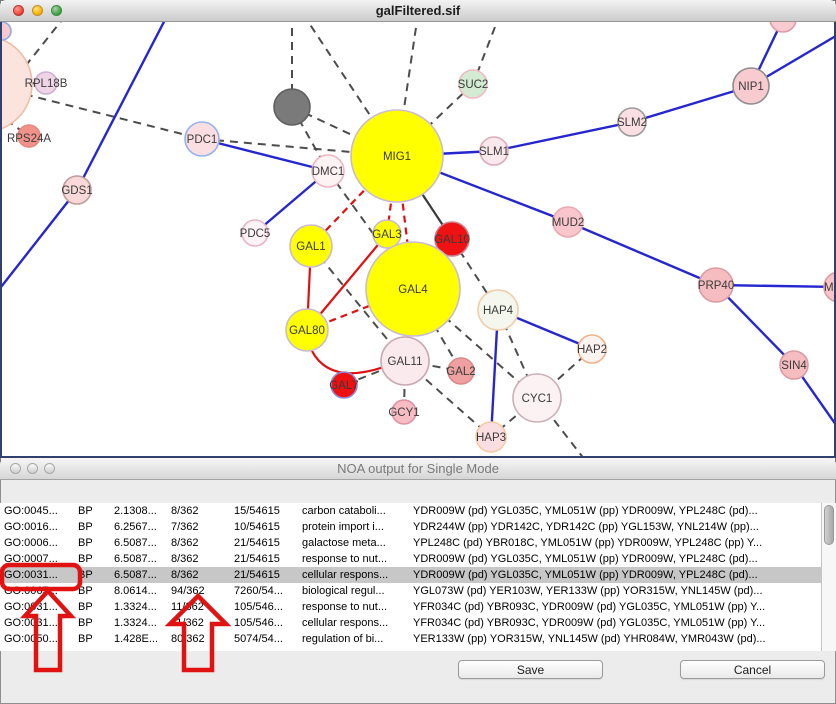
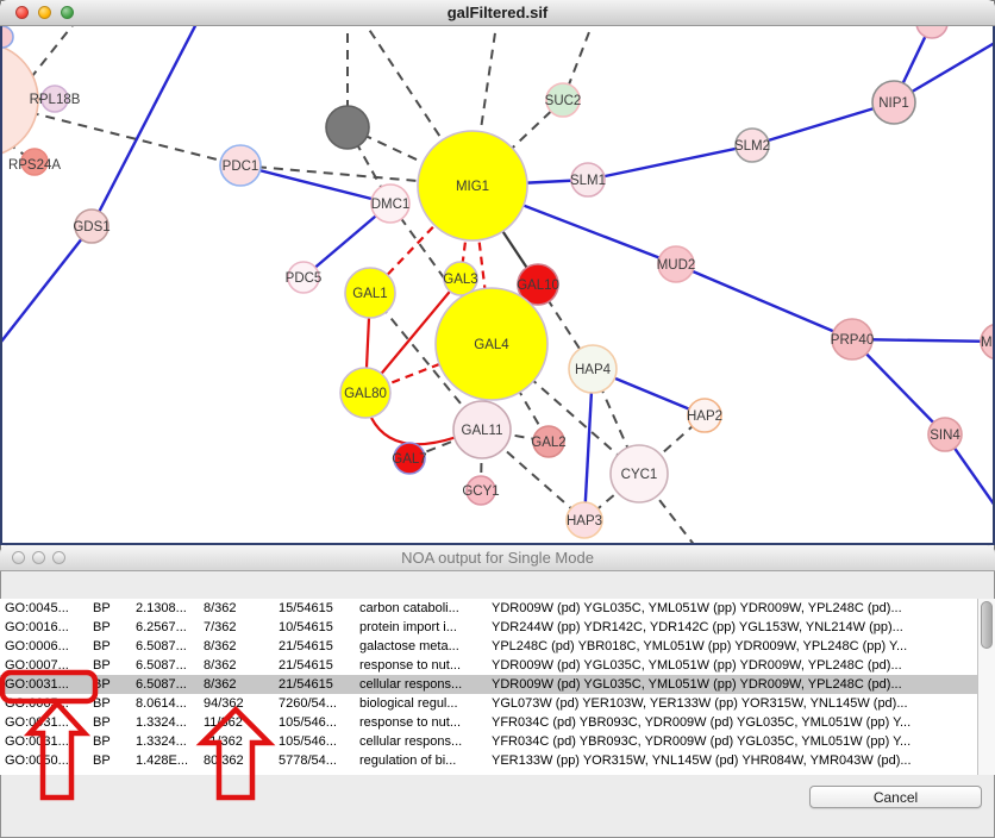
  galFiltered.sif
  RPL18B
  RPS24A
  GDS1
  PDC1
  DMC1
  MIG1
  SUC2
  SLM1
  SLM2
  NIP1
  MUD2
  PRP40
  SIN4
  PDC5
  GAL1
  GAL3
  GAL10
  GAL4
  GAL80
  HAP4
  GAL11
  GAL2
  GAL7
  GCY1
  CYC1
  HAP2
  HAP3
  NOA output for Single Mode
  GO:0045...
  BP
  2.1308...
  8/362
  15/54615
  carbon cataboli...
  YDR009W (pd) YGL035C, YML051W (pp) YDR009W, YPL248C (pd)...
  GO:0016...
  BP
  6.2567...
  7/362
  10/54615
  protein import i...
  YDR244W (pp) YDR142C, YDR142C (pp) YGL153W, YNL214W (pp)...
  GO:0006...
  BP
  6.5087...
  8/362
  21/54615
  galactose meta...
  YPL248C (pd) YBR018C, YML051W (pp) YDR009W, YPL248C (pp) Y...
  GO:0007...
  BP
  6.5087...
  8/362
  21/54615
  response to nut...
  YDR009W (pd) YGL035C, YML051W (pp) YDR009W, YPL248C (pd)...
  GO:0031...
  6.5087...
  8/362
  21/54615
  cellular respons...
  YDR009W (pd) YGL035C, YML051W (pp) YDR009W, YPL248C (pd)...
  BP
  8.0614...
  94/362
  7260/54...
  biological regul...
  YGL073W (pd) YER103W, YER133W (pp) YOR315W, YNL145W (pd)...
  GO:031...
  BP
  1.3324...
  105/546...
  response to nut...
  YFR034C (pd) YBR093C, YDR009W (pd) YGL035C, YML051W (pp) Y...
  GO:0031...
  BP
  1.3324...
  105/546...
  cellular respons...
  YFR034C (pd) YBR093C, YDR009W (pd) YGL035C, YML051W (pp) Y...
  GO:0050...
  BP
  1.428E...
  80362
- 5074/54...
+ 5778/54...
  regulation of bi...
  YER133W (pp) YOR315W, YNL145W (pd) YHR084W, YMR043W (pd)...
- Save
  Cancel
